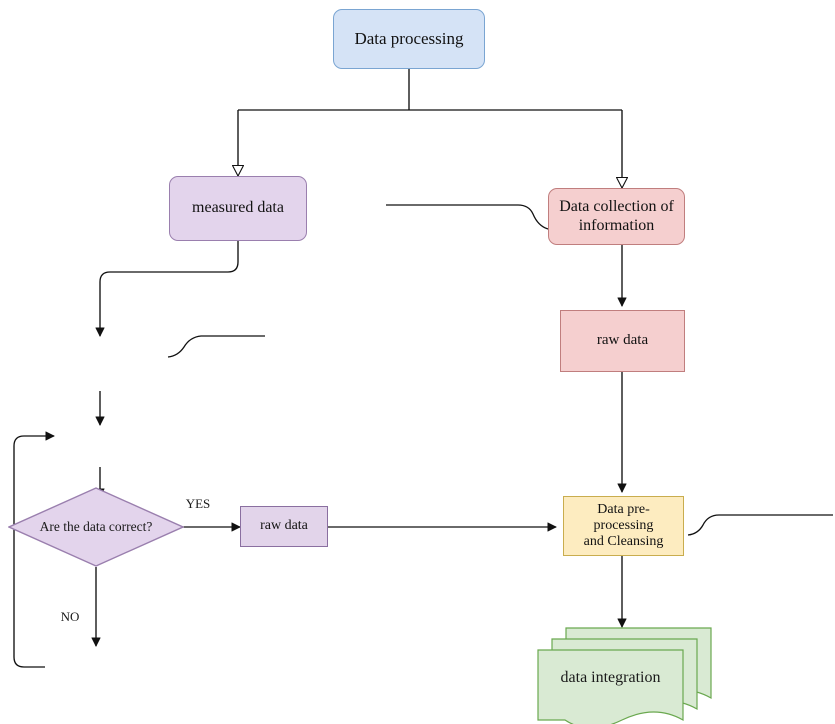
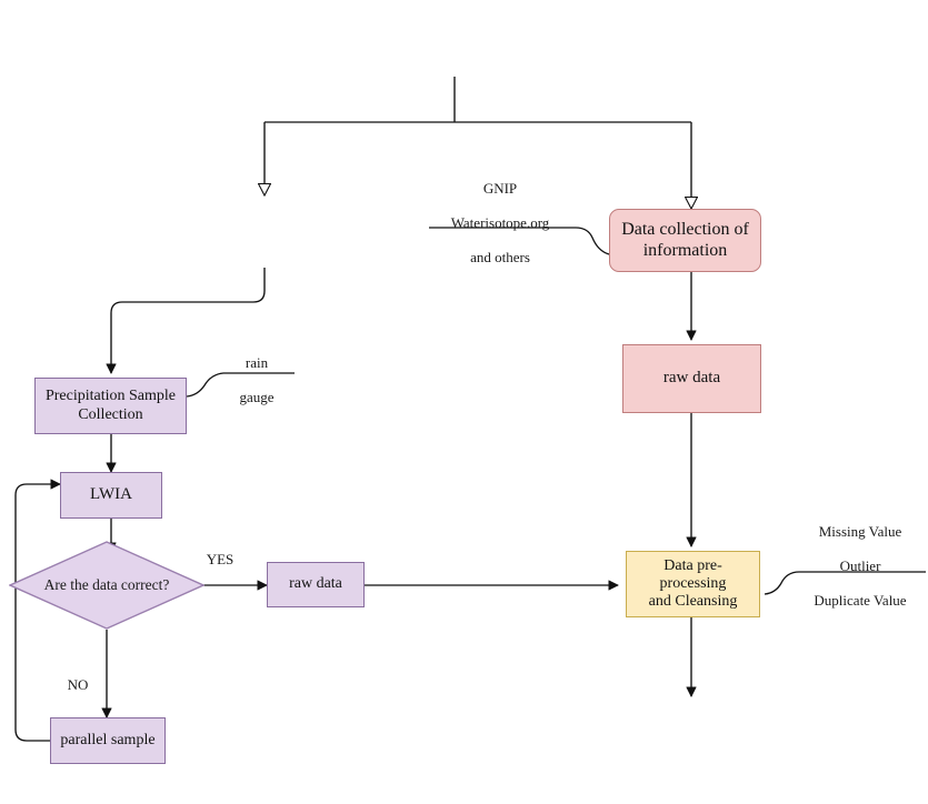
- Data processing
- measured data
  Data collection of
  information
  raw data
+ Precipitation Sample
+ Collection
+ LWIA
  Are the data correct?
  raw data
+ parallel sample
  Data pre-
  processing
  and Cleansing
- data integration
  YES
  NO
+ GNIP
+ Waterisotope.org
+ and others
+ rain
+ gauge
+ Missing Value
+ Outlier
+ Duplicate Value
